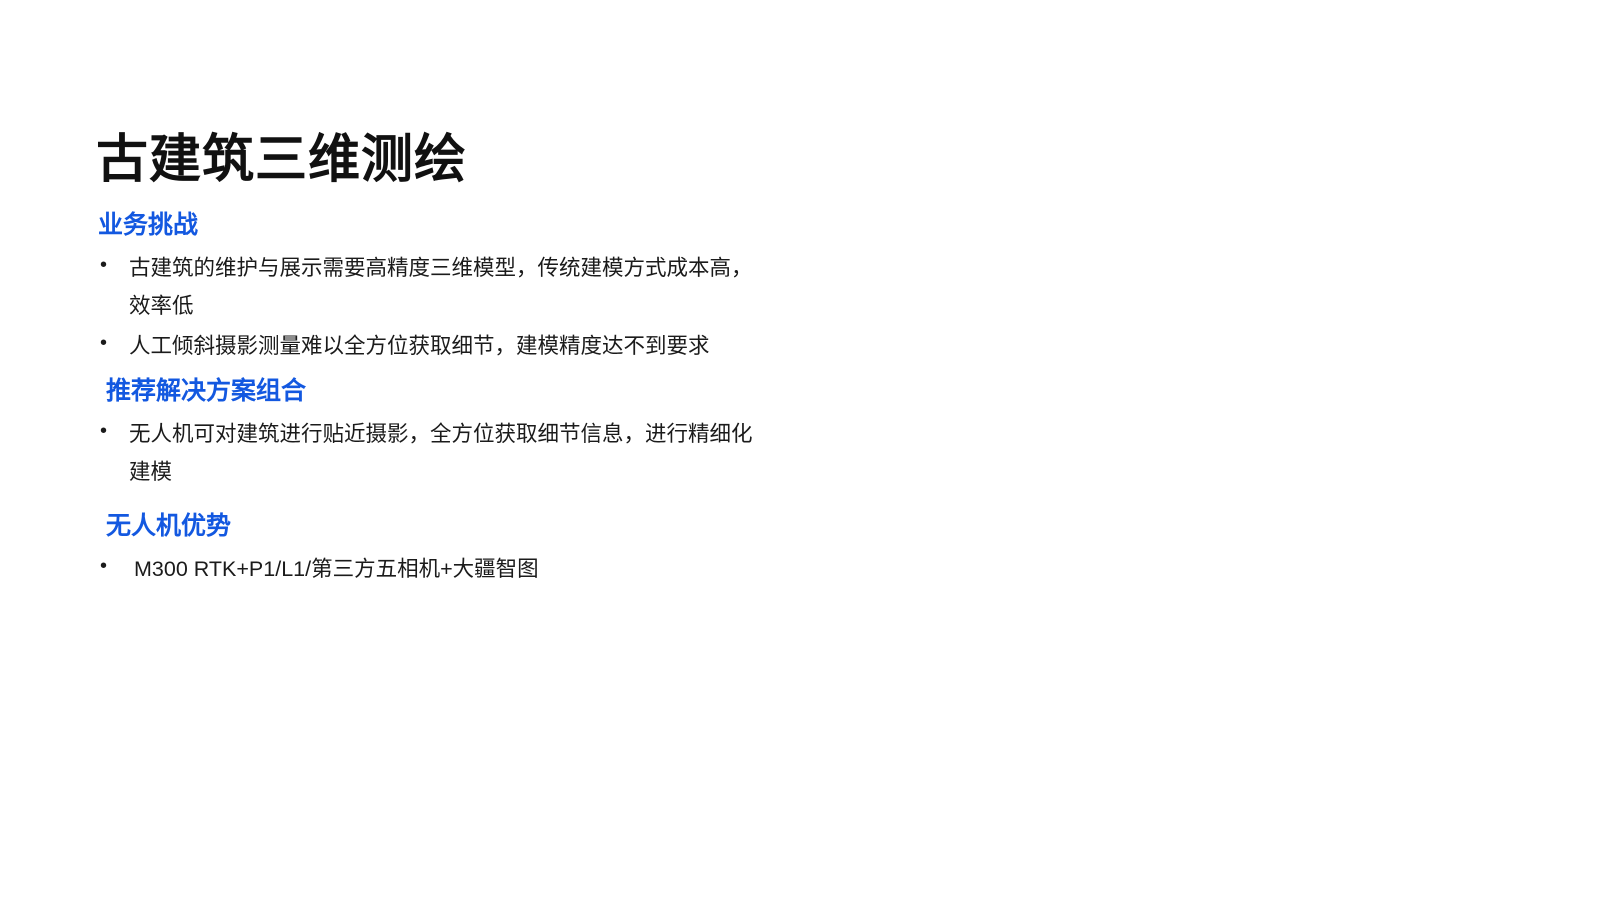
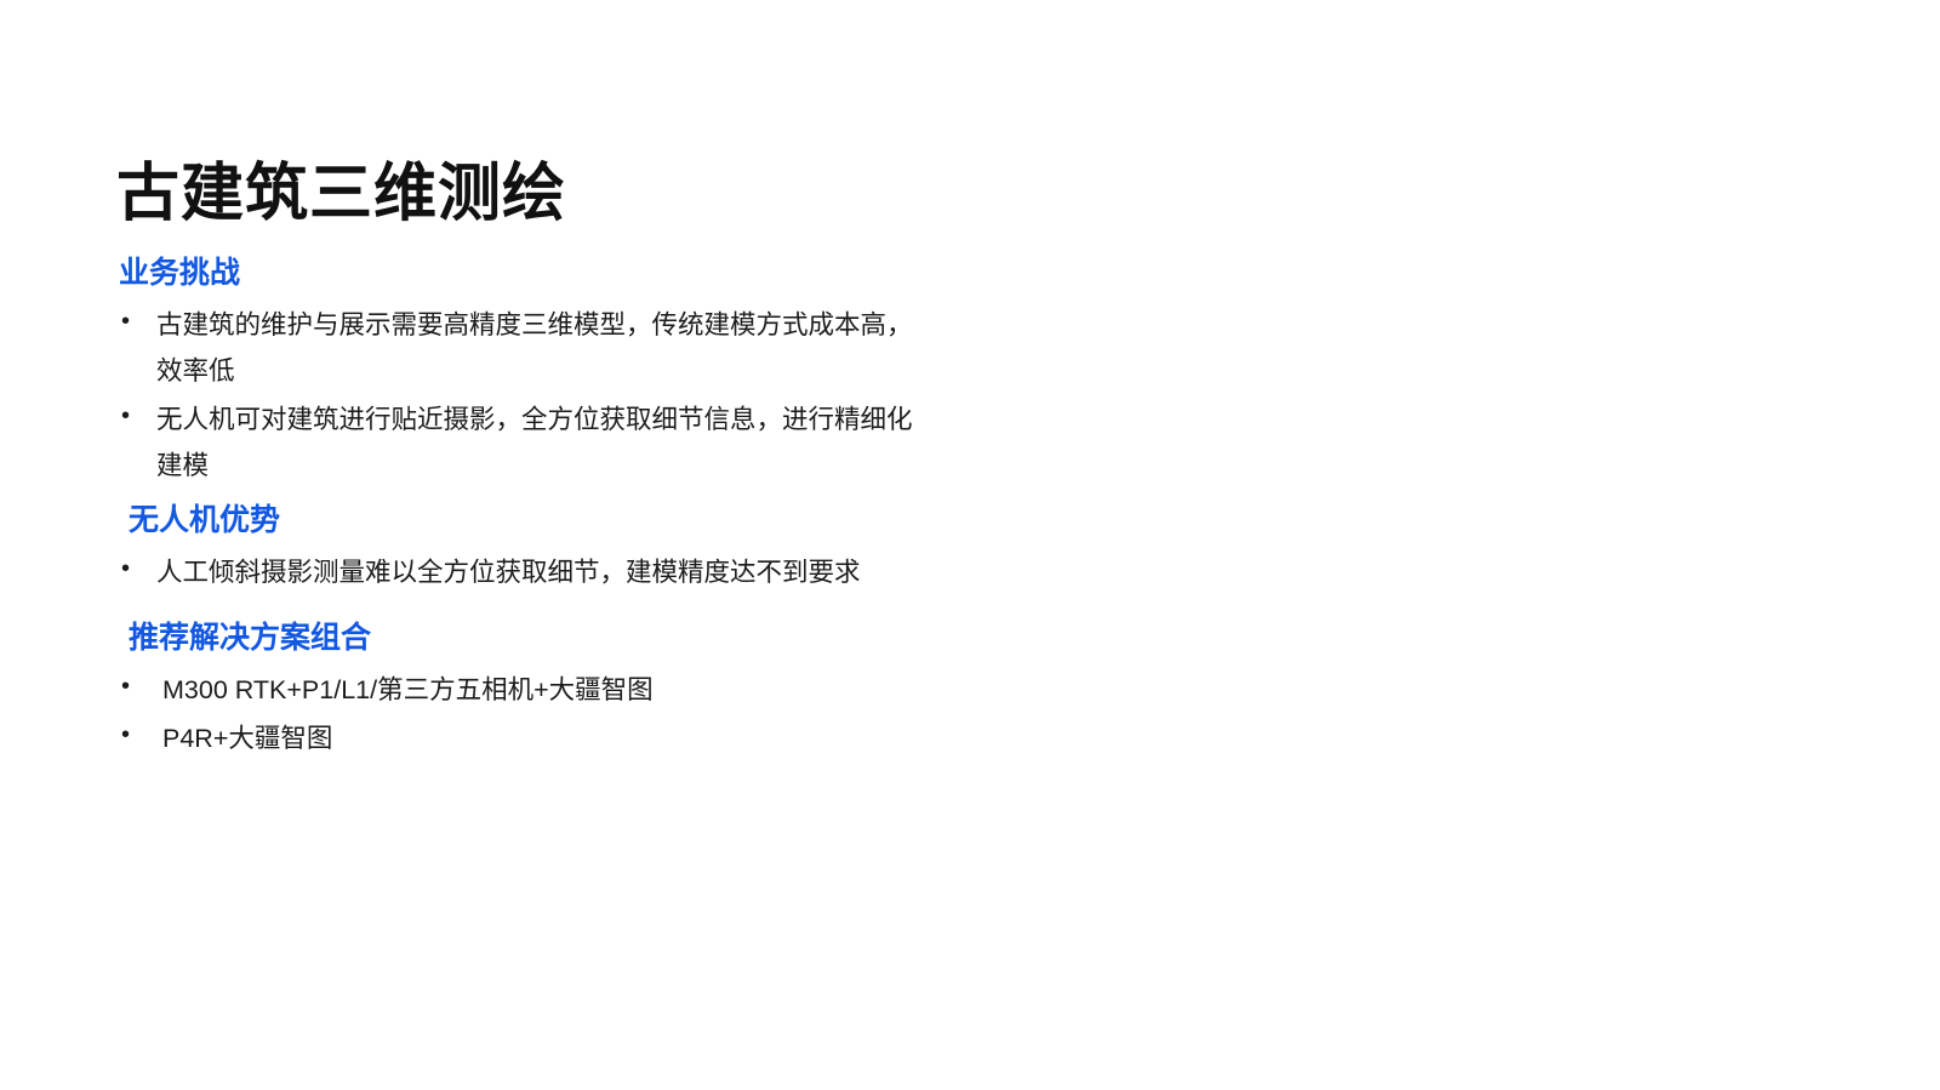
  古建筑三维测绘
  业务挑战
  古建筑的维护与展示需要高精度三维模型，传统建模方式成本高，效率低
- 人工倾斜摄影测量难以全方位获取细节，建模精度达不到要求
+ 无人机可对建筑进行贴近摄影，全方位获取细节信息，进行精细化建模
- 推荐解决方案组合
+ 无人机优势
- 无人机可对建筑进行贴近摄影，全方位获取细节信息，进行精细化建模
+ 人工倾斜摄影测量难以全方位获取细节，建模精度达不到要求
- 无人机优势
+ 推荐解决方案组合
  M300 RTK+P1/L1/第三方五相机+大疆智图
+ P4R+大疆智图
